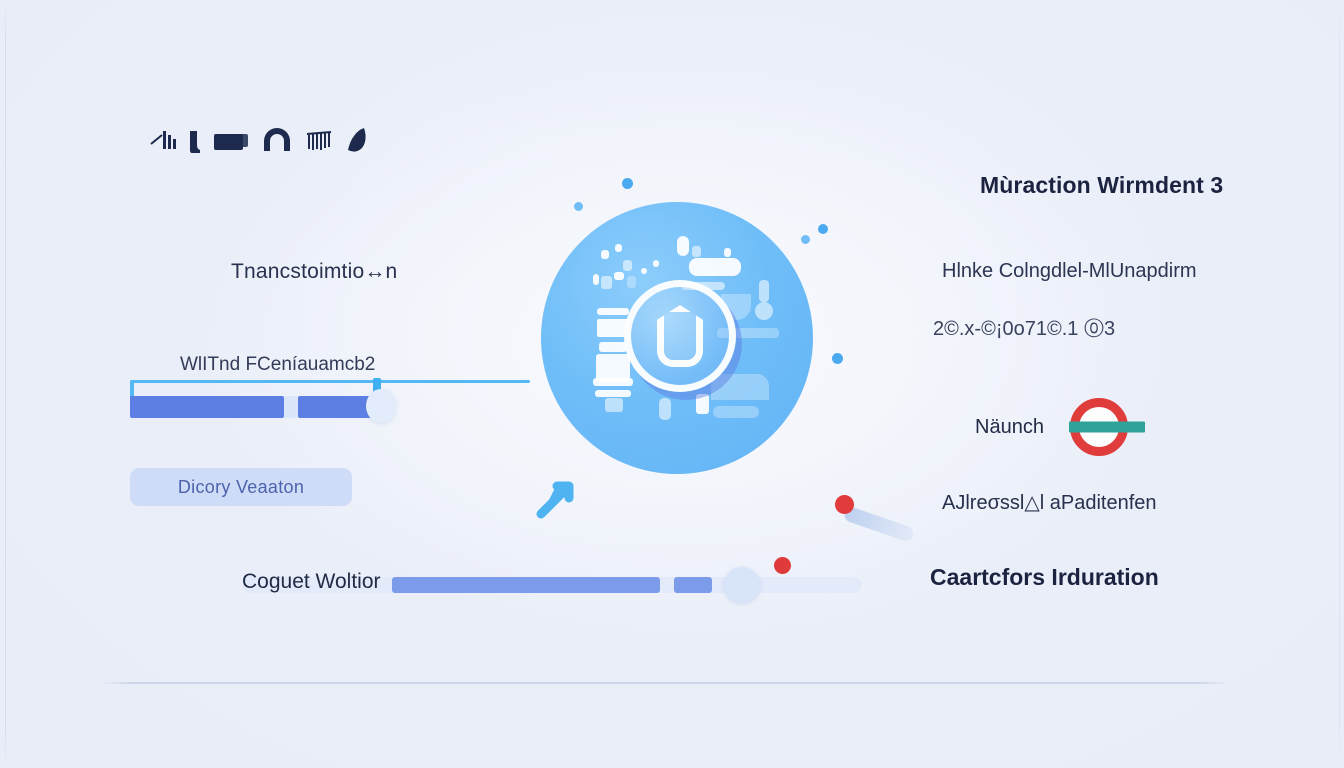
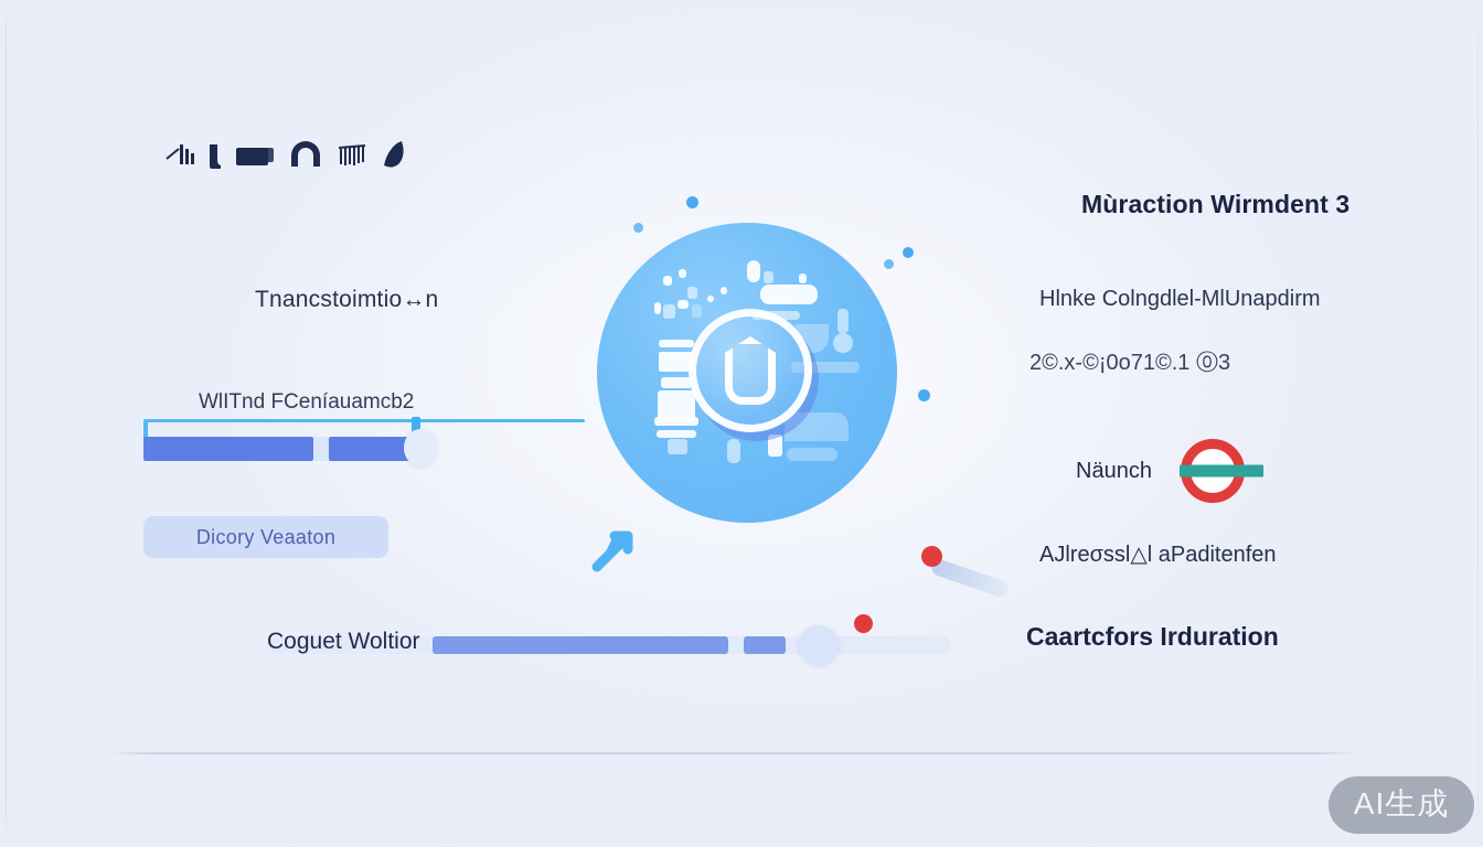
  Tnancstoimtio↔n
  WlITnd FCeníauamcb2
  Dicory Veaaton
  Coguet Woltior
  Mùraction Wirmdent 3
  Hlnke Colngdlel-MlUnapdirm
  2©.x-©¡0o71©.1 ⓪3
  Näunch
  AJlreσssl△l aPaditenfen
  Caartcfors Irduration
+ AI生成
